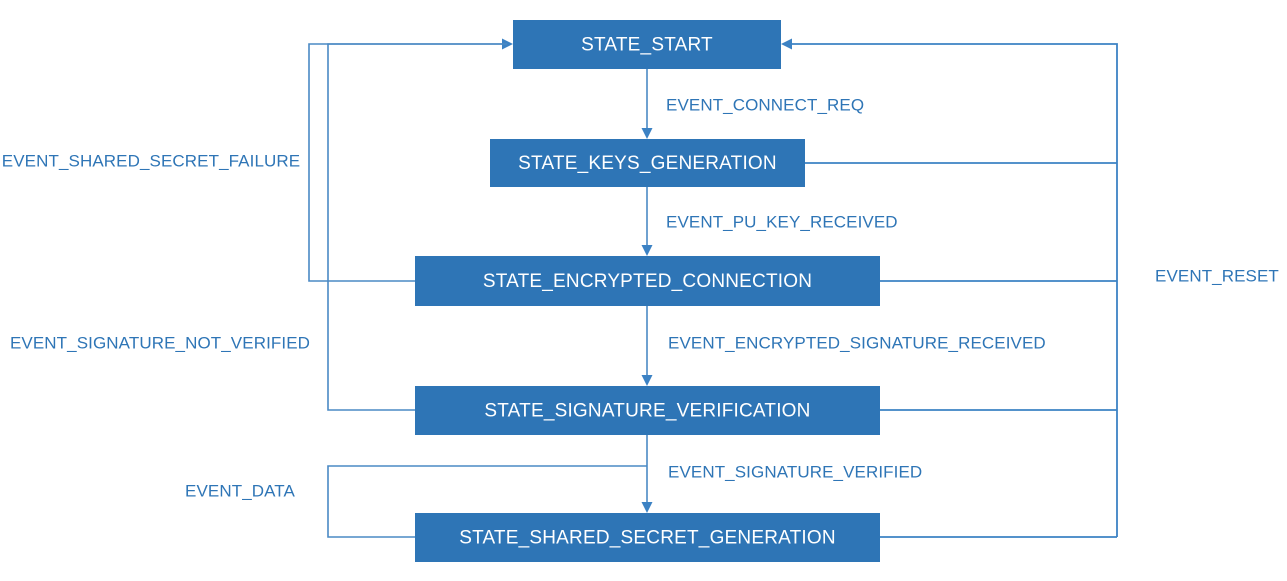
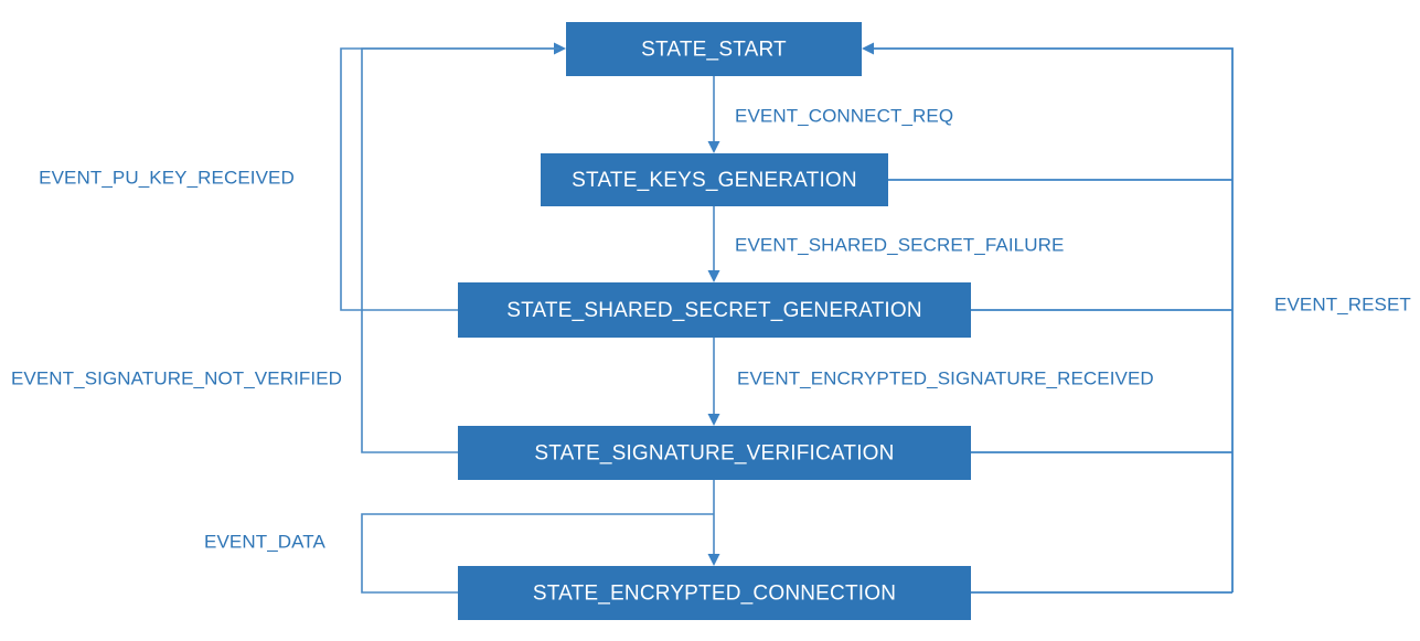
  STATE_START
  STATE_KEYS_GENERATION
- STATE_ENCRYPTED_CONNECTION
+ STATE_SHARED_SECRET_GENERATION
  STATE_SIGNATURE_VERIFICATION
- STATE_SHARED_SECRET_GENERATION
+ STATE_ENCRYPTED_CONNECTION
  EVENT_CONNECT_REQ
- EVENT_PU_KEY_RECEIVED
+ EVENT_SHARED_SECRET_FAILURE
  EVENT_ENCRYPTED_SIGNATURE_RECEIVED
- EVENT_SIGNATURE_VERIFIED
- EVENT_SHARED_SECRET_FAILURE
+ EVENT_PU_KEY_RECEIVED
  EVENT_SIGNATURE_NOT_VERIFIED
  EVENT_RESET
  EVENT_DATA
